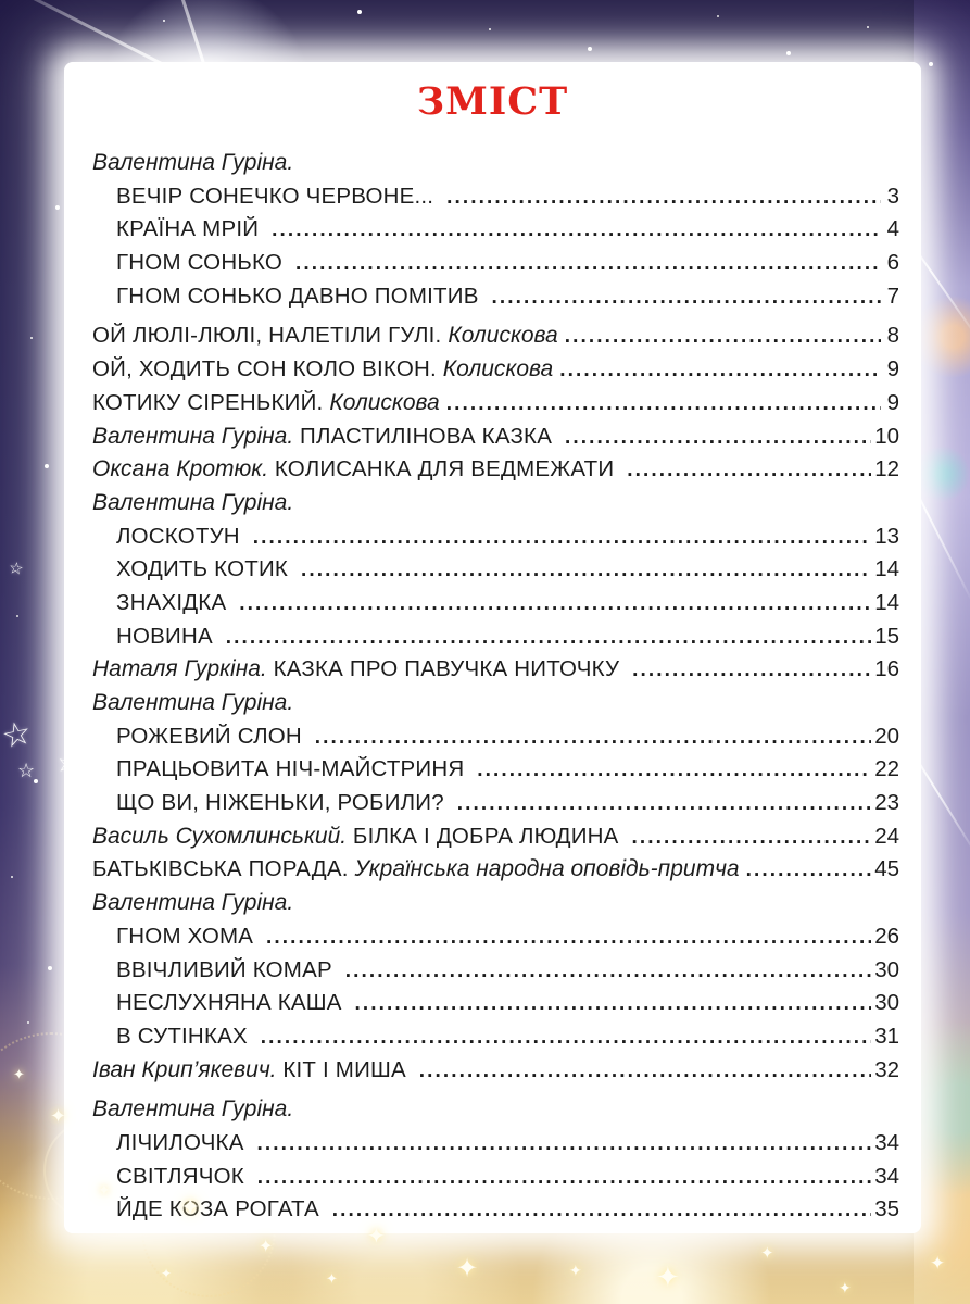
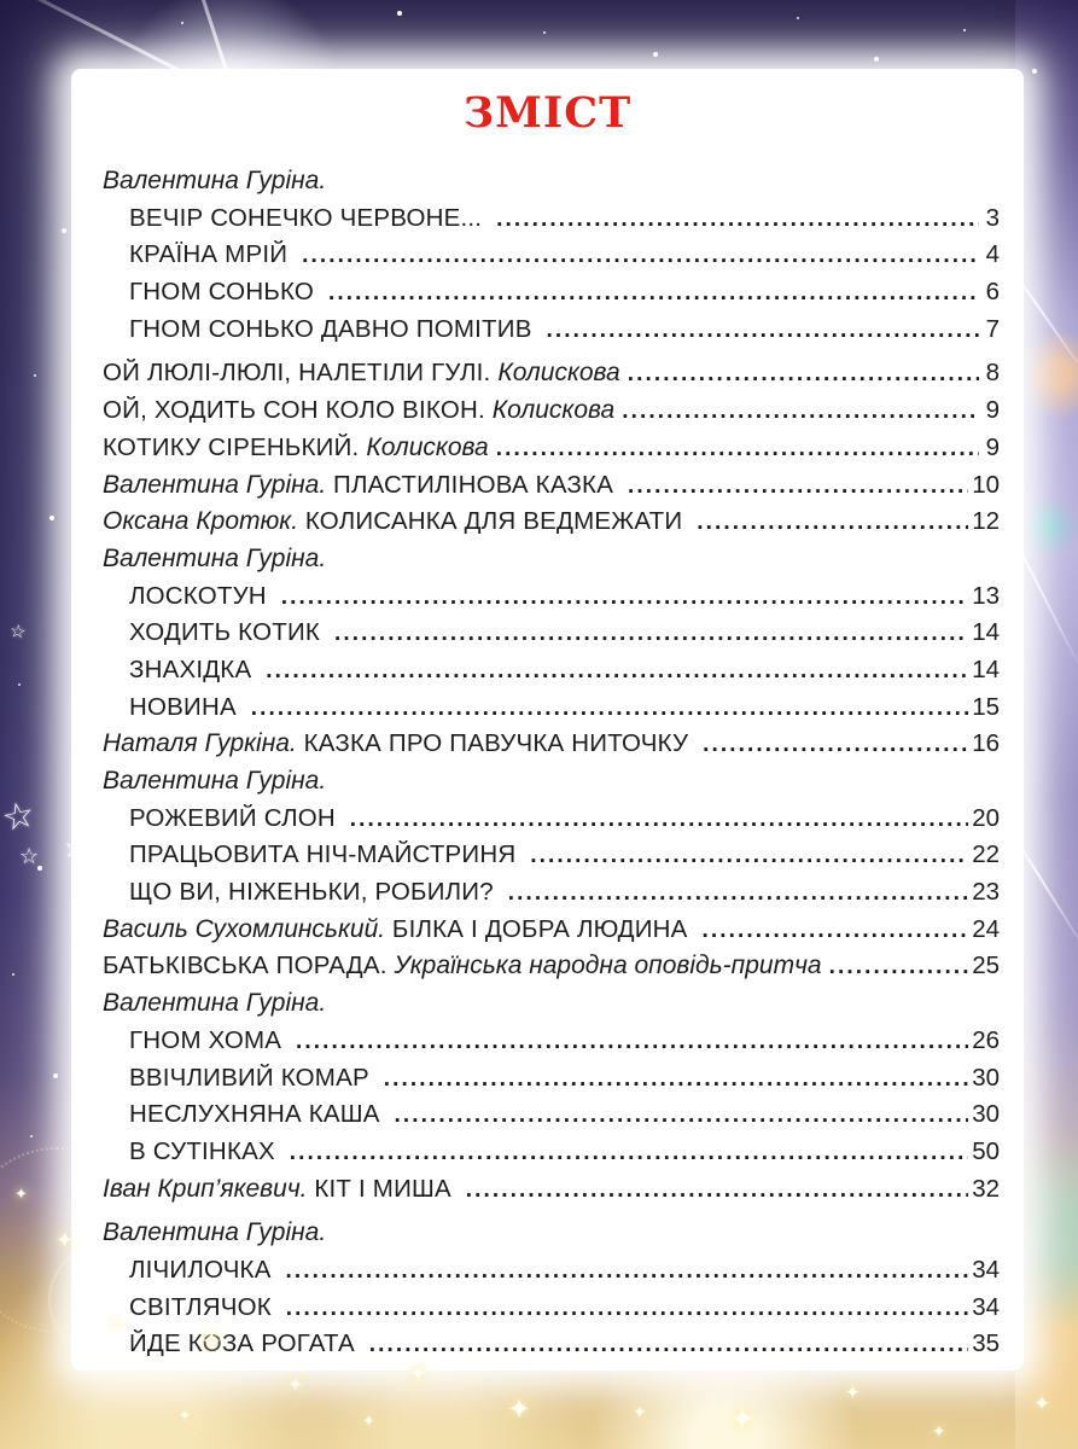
  ☆
  ✦
  ✦
  ✦
  ✦
  ✦
  ✦
  ✦
  ✦
  ✦
  ✦
  ✦
  ✦
  ✦
  ЗМІСТ
  Валентина Гуріна.
  ВЕЧІР СОНЕЧКО ЧЕРВОНЕ...
  3
  КРАЇНА МРІЙ
  4
  ГНОМ СОНЬКО
  6
  ГНОМ СОНЬКО ДАВНО ПОМІТИВ
  7
  ОЙ ЛЮЛІ-ЛЮЛІ, НАЛЕТІЛИ ГУЛІ.
  Колискова
  8
  ОЙ, ХОДИТЬ СОН КОЛО ВІКОН.
  Колискова
  9
  КОТИКУ СІРЕНЬКИЙ.
  Колискова
  9
  Валентина Гуріна.
  ПЛАСТИЛІНОВА КАЗКА
  10
  Оксана Кротюк.
  КОЛИСАНКА ДЛЯ ВЕДМЕЖАТИ
  12
  Валентина Гуріна.
  ЛОСКОТУН
  13
  ХОДИТЬ КОТИК
  14
  ЗНАХІДКА
  14
  НОВИНА
  15
  Наталя Гуркіна.
  КАЗКА ПРО ПАВУЧКА НИТОЧКУ
  16
  Валентина Гуріна.
  РОЖЕВИЙ СЛОН
  20
  ПРАЦЬОВИТА НІЧ-МАЙСТРИНЯ
  22
  ЩО ВИ, НІЖЕНЬКИ, РОБИЛИ?
  23
  Василь Сухомлинський.
  БІЛКА І ДОБРА ЛЮДИНА
  24
  БАТЬКІВСЬКА ПОРАДА.
  Українська народна оповідь-притча
- 45
+ 25
  Валентина Гуріна.
  ГНОМ ХОМА
  26
  ВВІЧЛИВИЙ КОМАР
  30
  НЕСЛУХНЯНА КАША
  30
  В СУТІНКАХ
- 31
+ 50
  Іван Крип’якевич.
  КІТ І МИША
  32
  Валентина Гуріна.
  ЛІЧИЛОЧКА
  34
  СВІТЛЯЧОК
  34
  ЙДЕ КОЗА РОГАТА
  35
